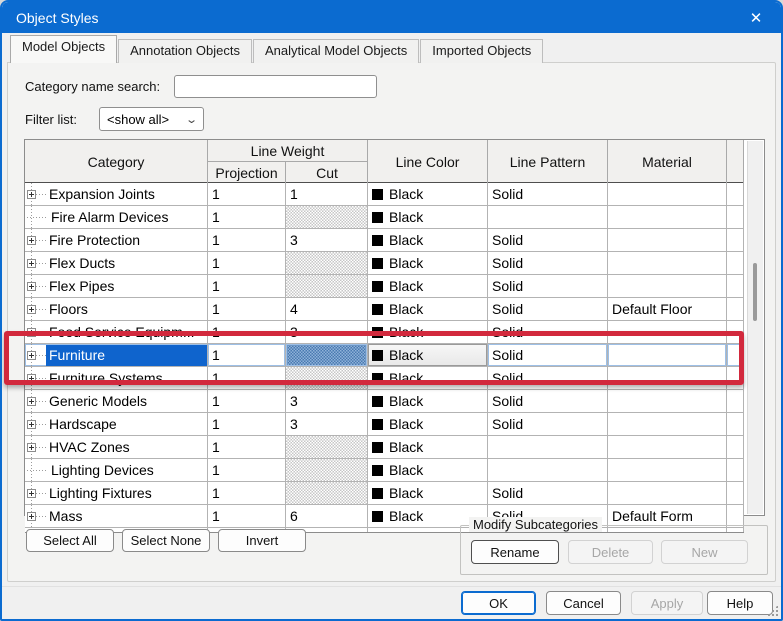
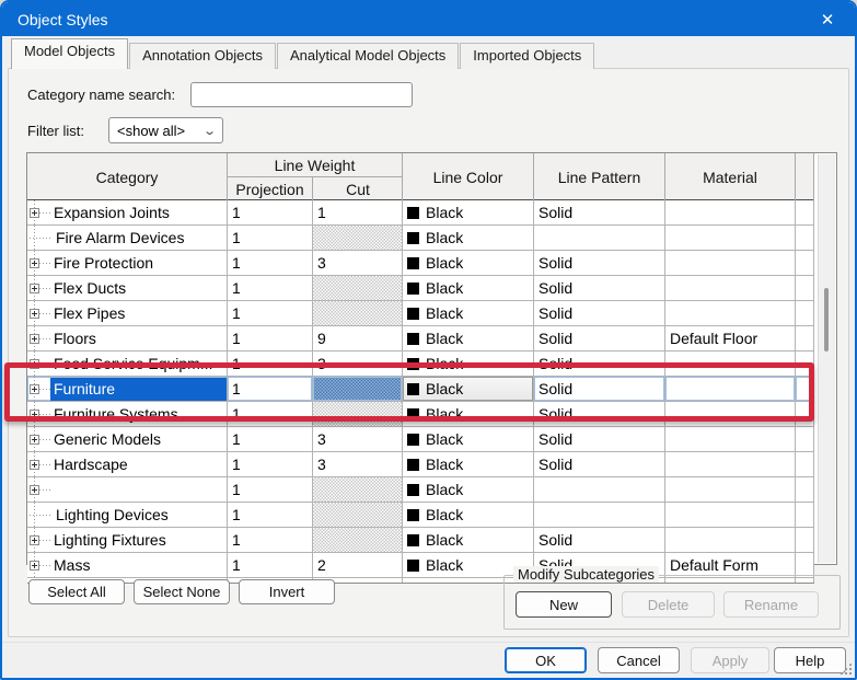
  Object Styles
  ✕
  Model Objects
  Annotation Objects
  Analytical Model Objects
  Imported Objects
  Category name search:
  Filter list:
  <show all>
  ⌄
  Category
  Line Weight
  Projection
  Cut
  Line Color
  Line Pattern
  Material
  Expansion Joints
  1
  1
  Black
  Solid
  Fire Alarm Devices
  1
  Black
  Fire Protection
  1
  3
  Black
  Solid
  Flex Ducts
  1
  Black
  Solid
  Flex Pipes
  1
  Black
  Solid
  Floors
  1
- 4
+ 9
  Black
  Solid
  Default Floor
  Food Service Equipm...
  1
  3
  Black
  Solid
  Furniture
  1
  Black
  Solid
  Furniture Systems
  1
  Black
  Solid
  Generic Models
  1
  3
  Black
  Solid
  Hardscape
  1
  3
  Black
  Solid
- HVAC Zones
  1
  Black
  Lighting Devices
  1
  Black
  Lighting Fixtures
  1
  Black
  Solid
  Mass
  1
- 6
+ 2
  Black
  Solid
  Default Form
  Select All
  Select None
  Invert
  Modify Subcategories
- Rename
+ New
  Delete
- New
+ Rename
  OK
  Cancel
  Apply
  Help
